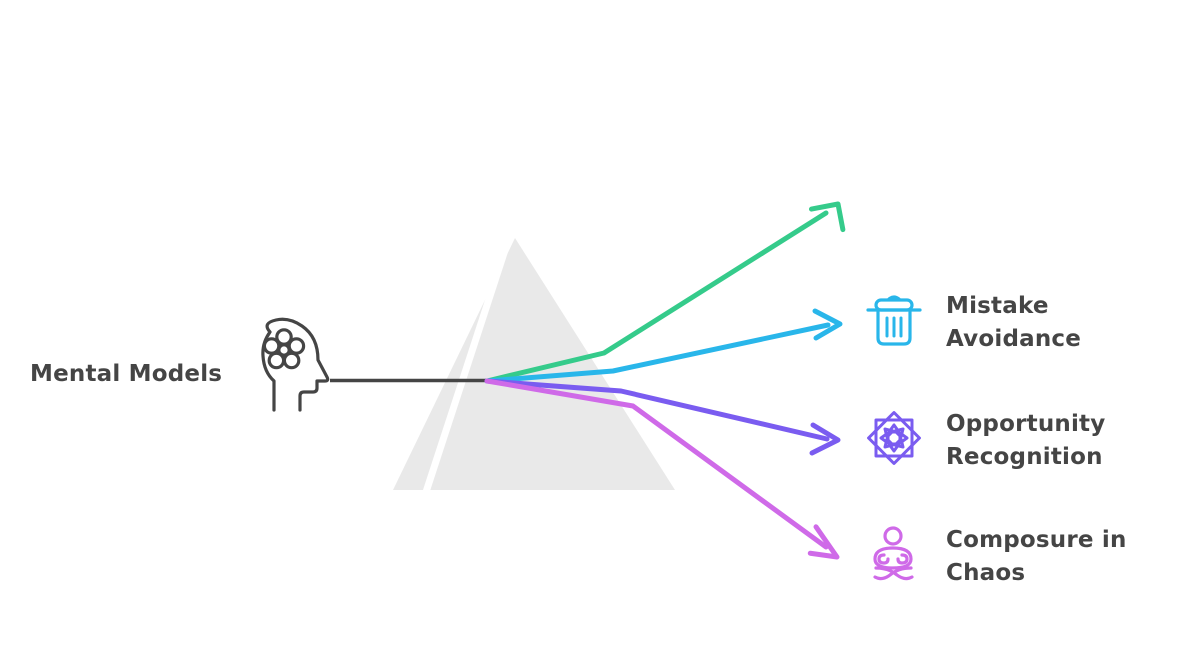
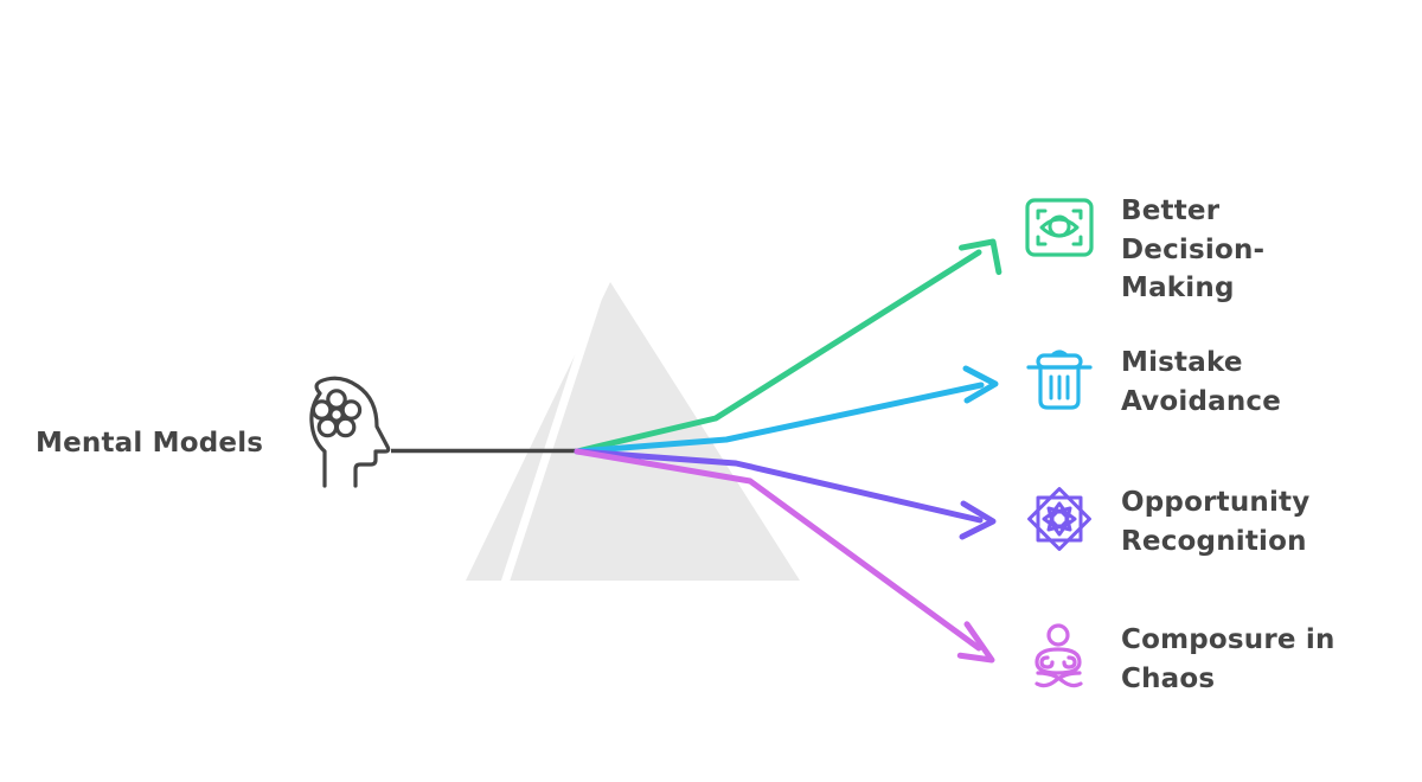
  Mental Models
+ Better
+ Decision-
+ Making
  Mistake
  Avoidance
  Opportunity
  Recognition
  Composure in
  Chaos
